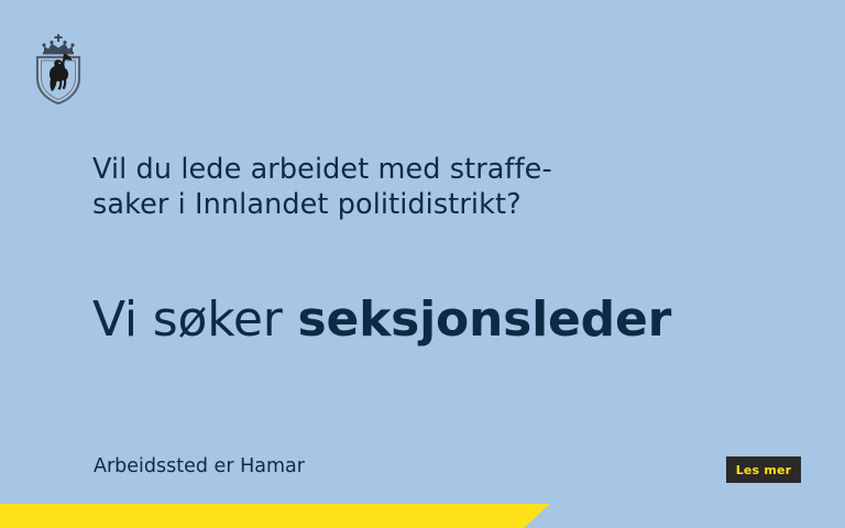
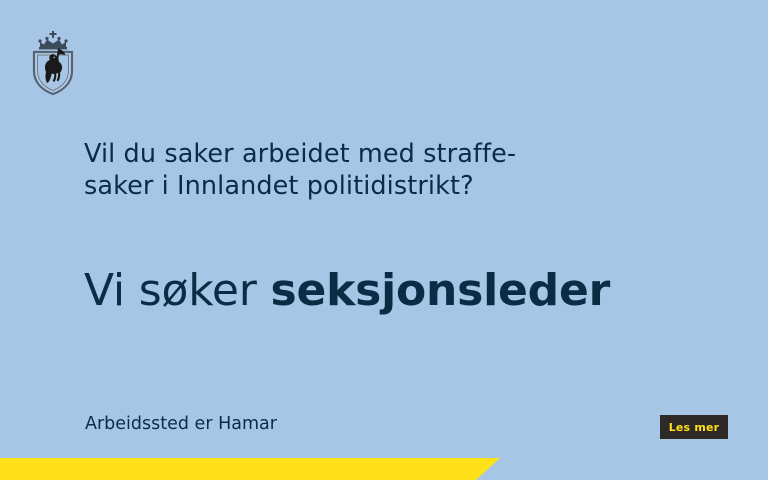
- Vil du lede arbeidet med straffe-
+ Vil du saker arbeidet med straffe-
  saker i Innlandet politidistrikt?
  Vi søker seksjonsleder
  Arbeidssted er Hamar
  Les mer
